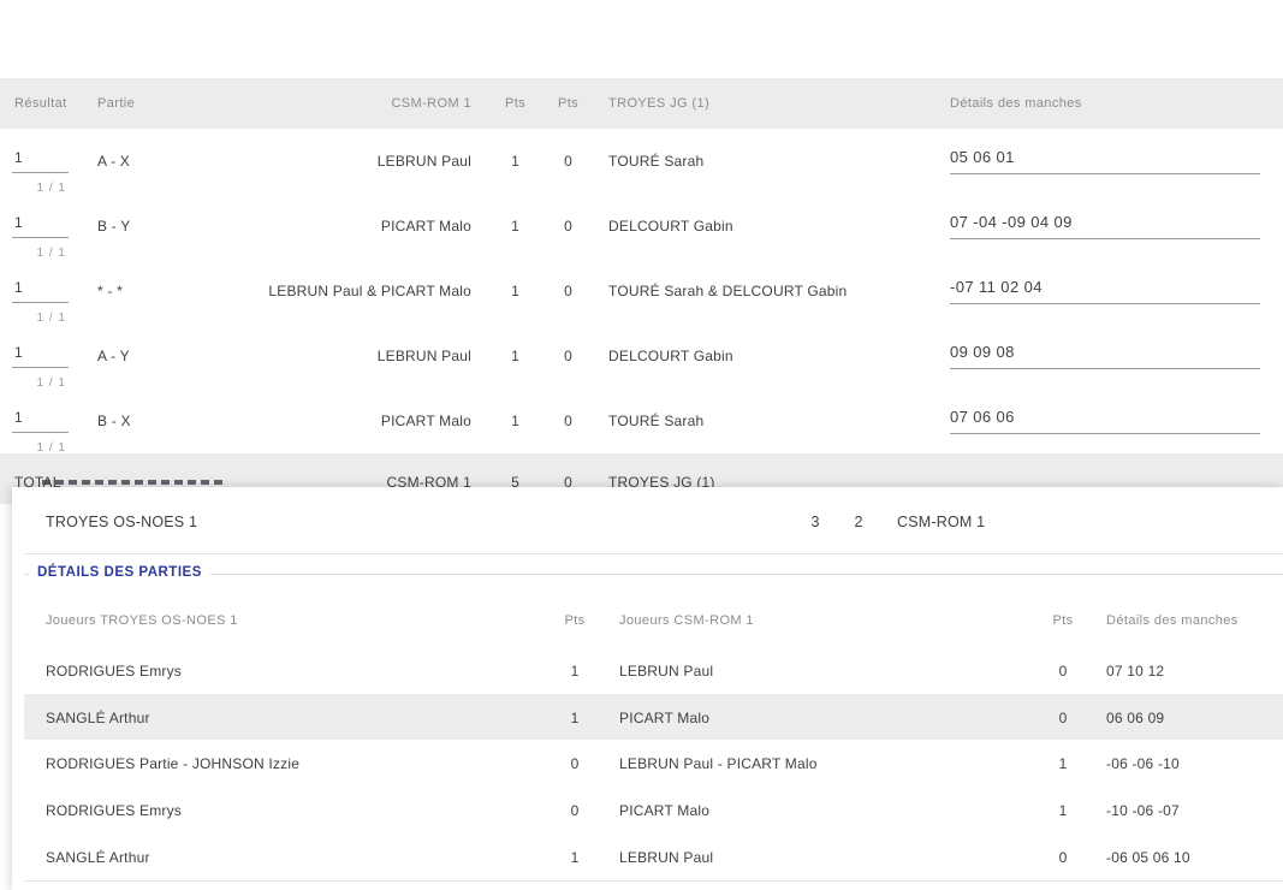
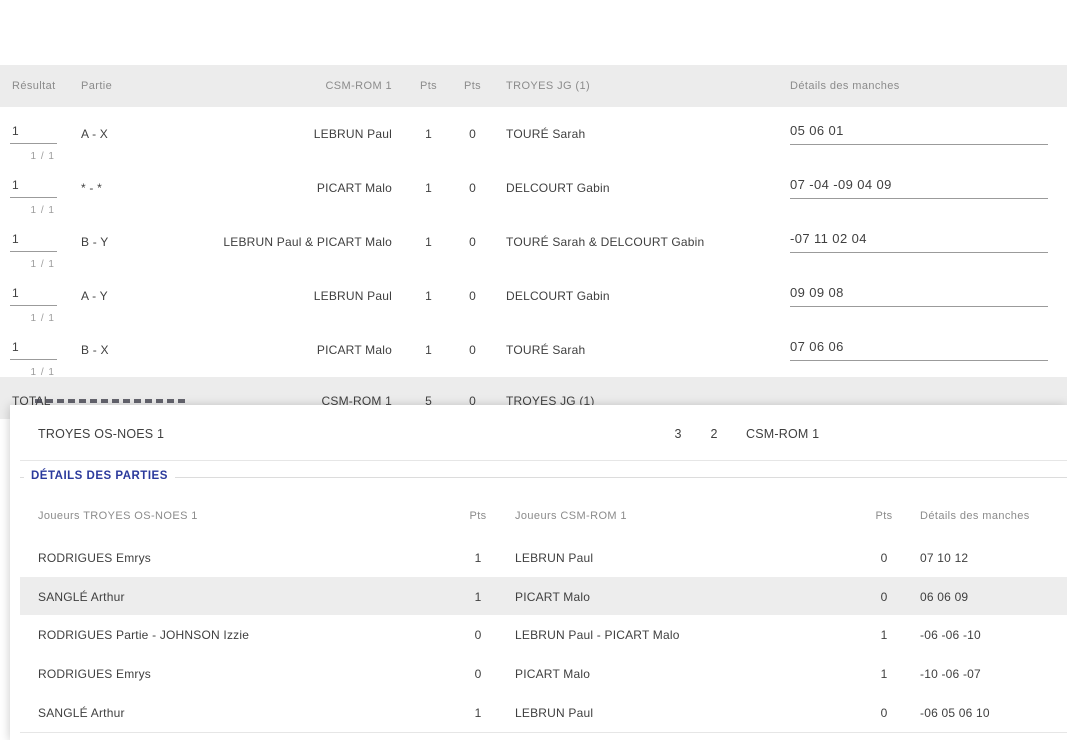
  Résultat
  Partie
  CSM-ROM 1
  Pts
  Pts
  TROYES JG (1)
  Détails des manches
  1
  1 / 1
  A - X
  LEBRUN Paul
  1
  0
  TOURÉ Sarah
  05 06 01
  1
  1 / 1
- B - Y
+ * - *
  PICART Malo
  1
  0
  DELCOURT Gabin
  07 -04 -09 04 09
  1
  1 / 1
- * - *
+ B - Y
  LEBRUN Paul & PICART Malo
  1
  0
  TOURÉ Sarah & DELCOURT Gabin
  -07 11 02 04
  1
  1 / 1
  A - Y
  LEBRUN Paul
  1
  0
  DELCOURT Gabin
  09 09 08
  1
  1 / 1
  B - X
  PICART Malo
  1
  0
  TOURÉ Sarah
  07 06 06
  TOTAL
  CSM-ROM 1
  5
  0
  TROYES JG (1)
  TROYES OS-NOES 1
  3
  2
  CSM-ROM 1
  DÉTAILS DES PARTIES
  Joueurs TROYES OS-NOES 1
  Pts
  Joueurs CSM-ROM 1
  Pts
  Détails des manches
  RODRIGUES Emrys
  1
  LEBRUN Paul
  0
  07 10 12
  SANGLÉ Arthur
  1
  PICART Malo
  0
  06 06 09
  RODRIGUES Partie - JOHNSON Izzie
  0
  LEBRUN Paul - PICART Malo
  1
  -06 -06 -10
  RODRIGUES Emrys
  0
  PICART Malo
  1
  -10 -06 -07
  SANGLÉ Arthur
  1
  LEBRUN Paul
  0
  -06 05 06 10
